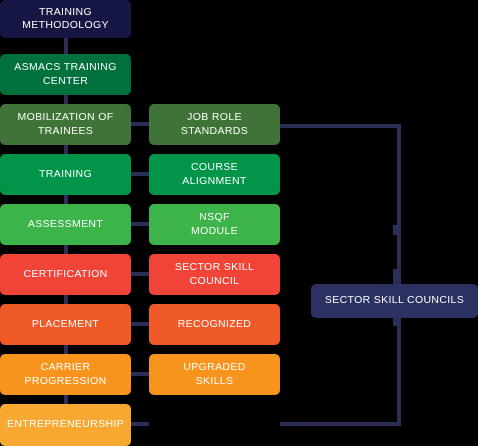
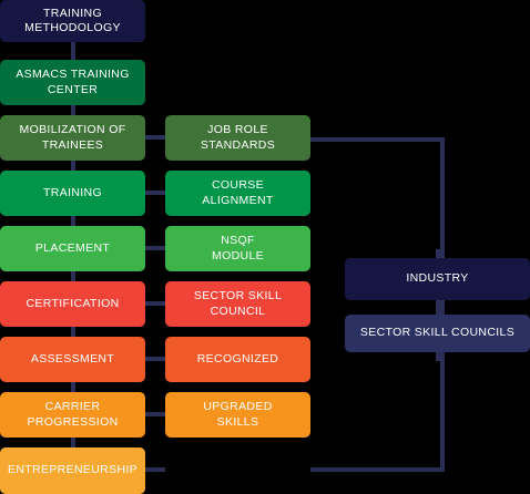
  TRAINING
  METHODOLOGY
  ASMACS TRAINING
  CENTER
  MOBILIZATION OF
  TRAINEES
  TRAINING
- ASSESSMENT
+ PLACEMENT
  CERTIFICATION
- PLACEMENT
+ ASSESSMENT
  CARRIER PROGRESSION
  ENTREPRENEURSHIP
  JOB ROLE STANDARDS
  COURSE
  ALIGNMENT
  NSQF
  MODULE
  SECTOR SKILL
  COUNCIL
  RECOGNIZED
  UPGRADED
  SKILLS
+ INDUSTRY
  SECTOR SKILL COUNCILS
